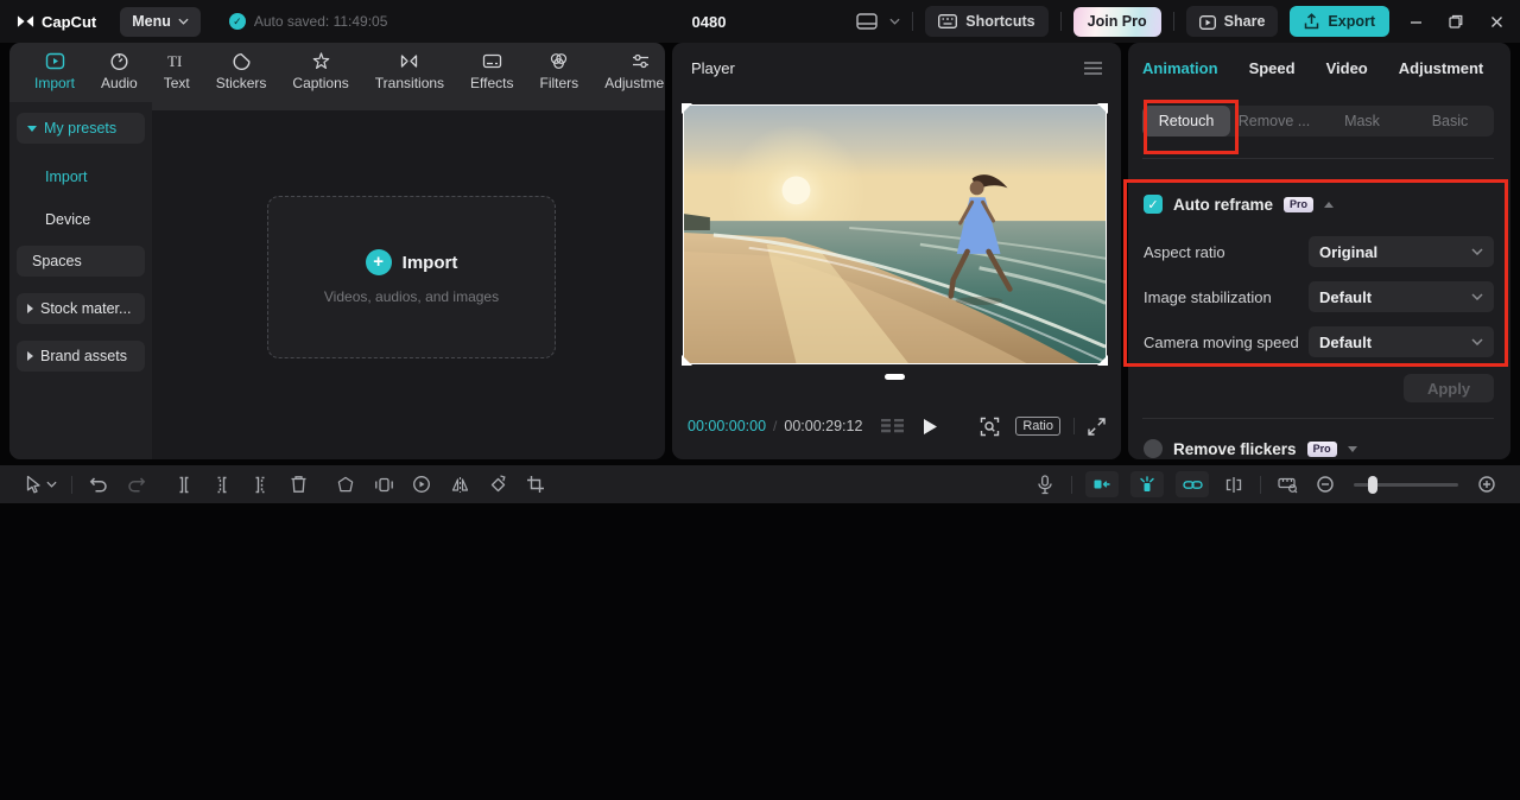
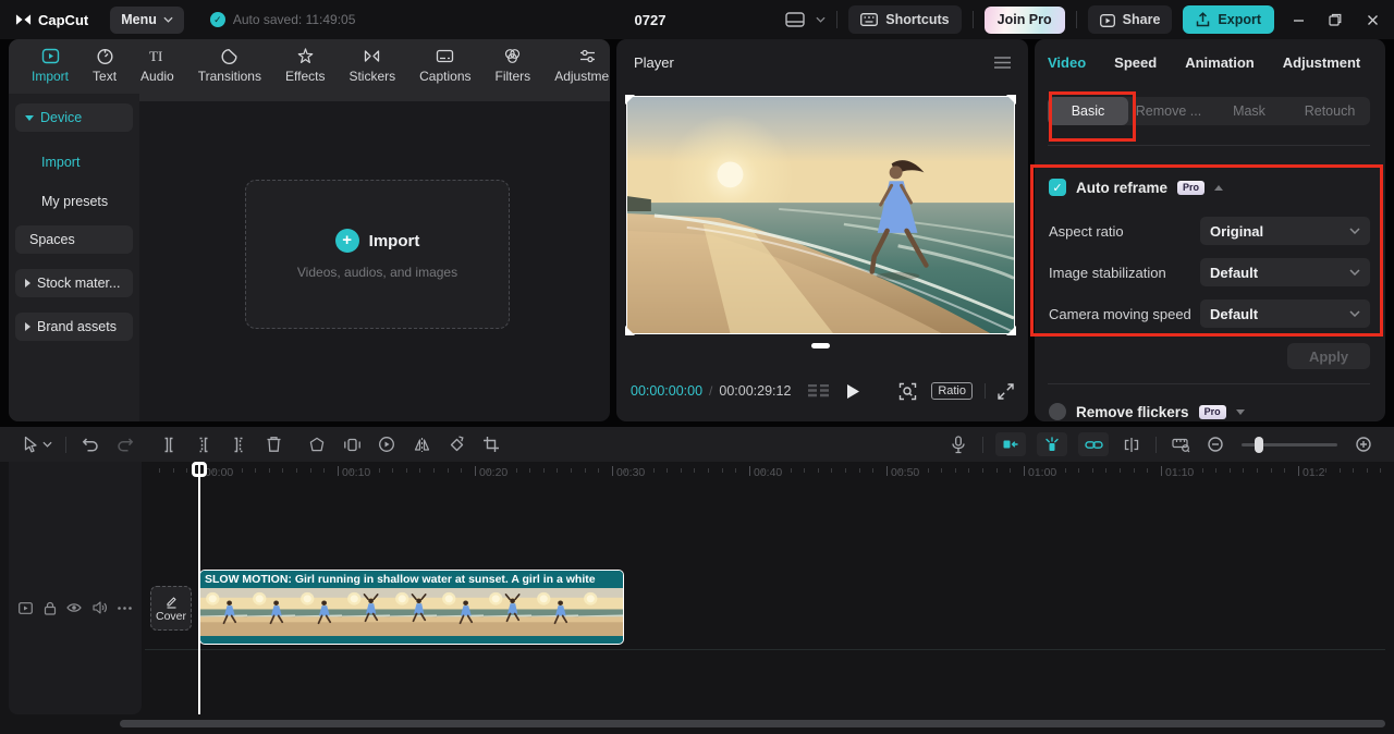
  CapCut
  Menu
  ✓
  Auto saved: 11:49:05
- 0480
+ 0727
  Shortcuts
  Join Pro
  Share
  Export
  Import
- Audio
+ Text
  TI
- Text
+ Audio
- Stickers
+ Transitions
- Captions
+ Effects
- Transitions
+ Stickers
- Effects
+ Captions
  Filters
  Adjustme
- My presets
+ Device
  Import
- Device
+ My presets
  Spaces
  Stock mater...
  Brand assets
  +
  Import
  Videos, audios, and images
  Player
  00:00:00:00
  /
  00:00:29:12
  Ratio
- Animation
+ Video
  Speed
- Video
+ Animation
  Adjustment
- Retouch
+ Basic
  Remove ...
  Mask
- Basic
+ Retouch
  ✓
  Auto reframe
  Pro
  Aspect ratio
  Original
  Image stabilization
  Default
  Camera moving speed
  Default
  Apply
  Remove flickers
  Pro
+ 00:00
+ 00:10
+ 00:20
+ 00:30
+ 00:40
+ 00:50
+ 01:00
+ 01:10
+ 01:2
+ Cover
+ SLOW MOTION: Girl running in shallow water at sunset. A girl in a white
